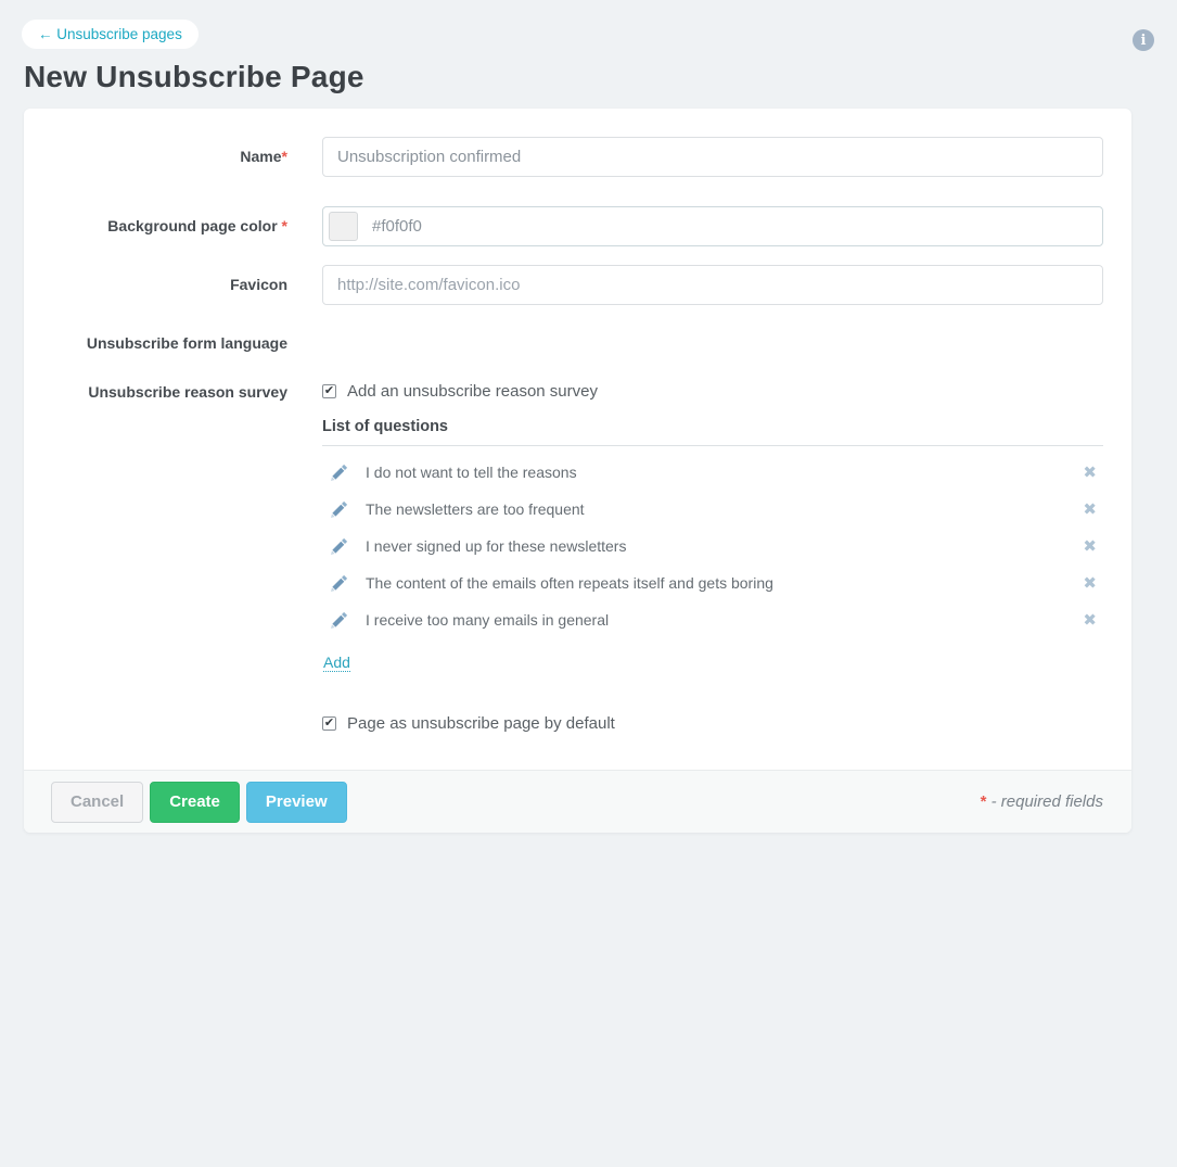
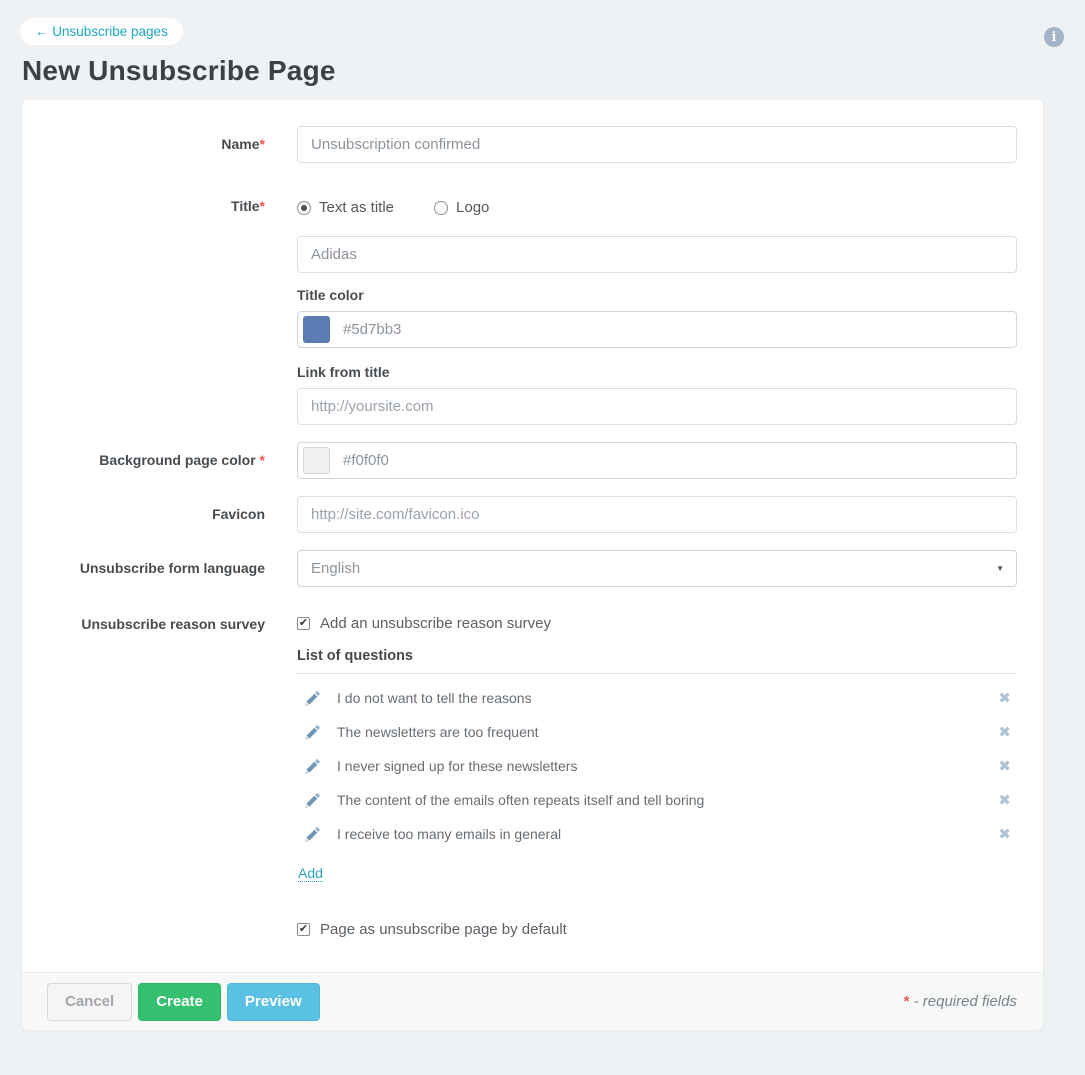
  ← Unsubscribe pages
  i
  New Unsubscribe Page
  Name*
  Unsubscription confirmed
+ Title*
+ Text as title
+ Logo
+ Adidas
+ Title color
+ #5d7bb3
+ Link from title
+ http://yoursite.com
  Background page color *
  #f0f0f0
  Favicon
  http://site.com/favicon.ico
  Unsubscribe form language
+ English
+ ▼
  Unsubscribe reason survey
  ✔
  Add an unsubscribe reason survey
  List of questions
  I do not want to tell the reasons
  ✖
  The newsletters are too frequent
  ✖
  I never signed up for these newsletters
  ✖
- The content of the emails often repeats itself and gets boring
+ The content of the emails often repeats itself and tell boring
  ✖
  I receive too many emails in general
  ✖
  Add
  ✔
  Page as unsubscribe page by default
  Cancel
  Create
  Preview
  * - required fields
